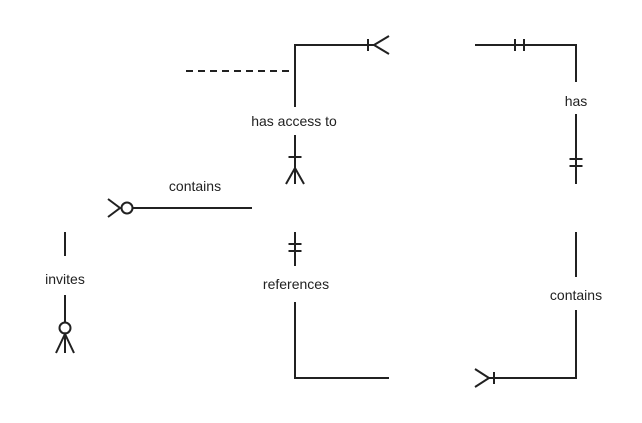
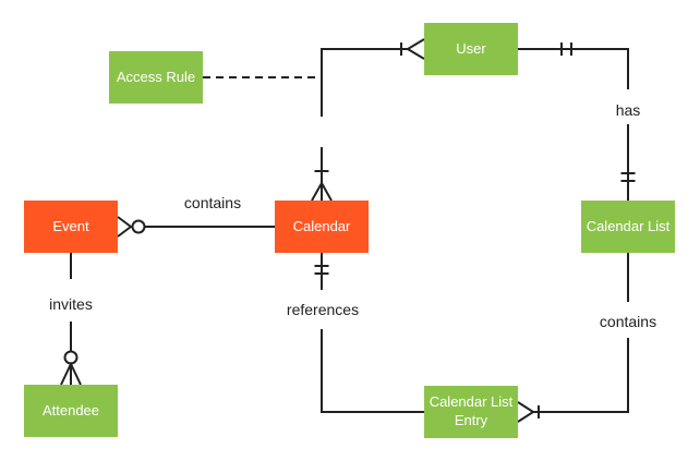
+ Access Rule
+ User
+ Event
+ Calendar
+ Calendar List
+ Attendee
+ Calendar List Entry
  contains
- has access to
  has
  contains
  references
  invites
